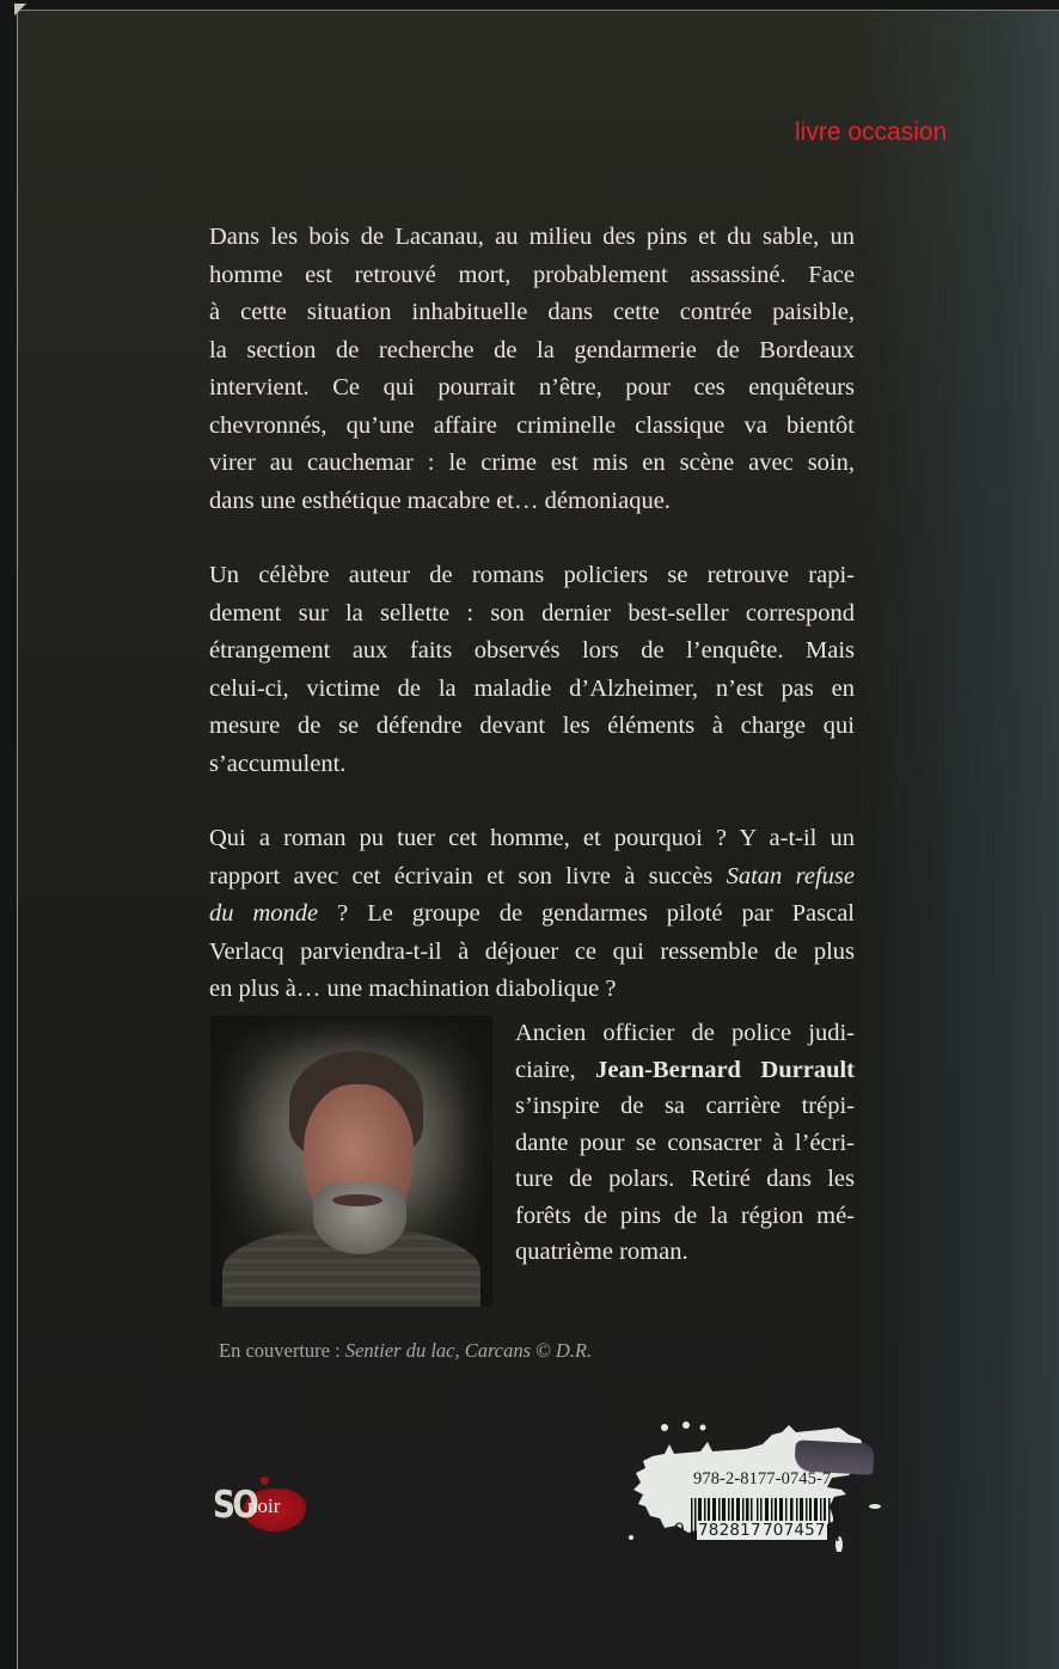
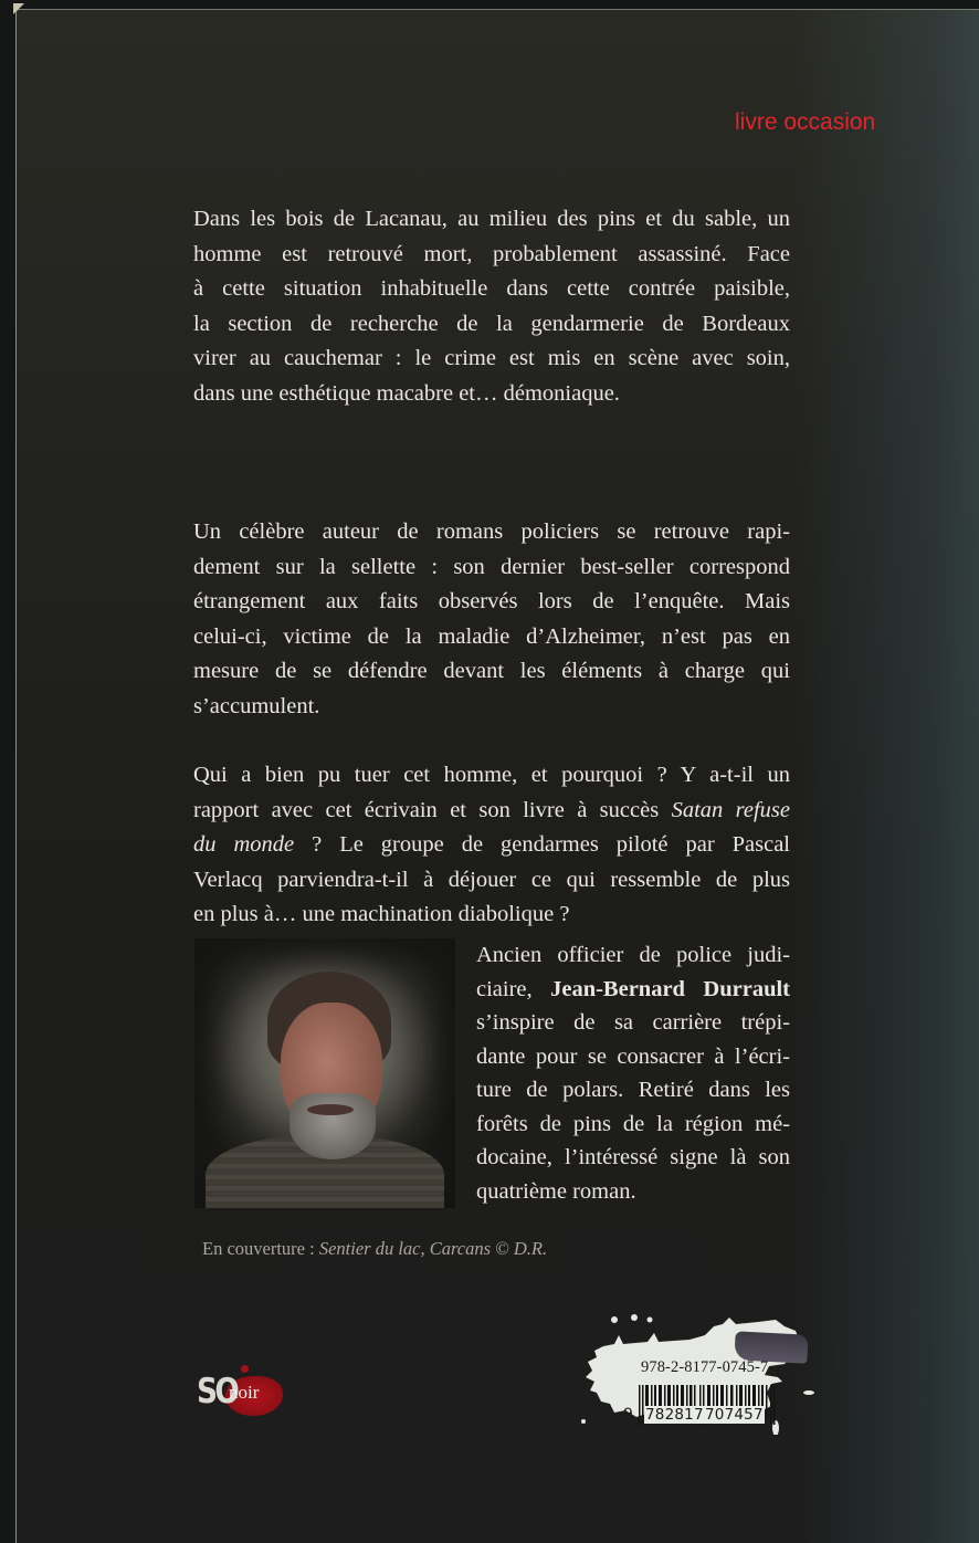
  livre occasion
  Dans les bois de Lacanau, au milieu des pins et du sable, un
  homme est retrouvé mort, probablement assassiné. Face
  à cette situation inhabituelle dans cette contrée paisible,
  la section de recherche de la gendarmerie de Bordeaux
- intervient. Ce qui pourrait n’être, pour ces enquêteurs
- chevronnés, qu’une affaire criminelle classique va bientôt
  virer au cauchemar : le crime est mis en scène avec soin,
  dans une esthétique macabre et… démoniaque.
  Un célèbre auteur de romans policiers se retrouve rapi-
  dement sur la sellette : son dernier best-seller correspond
  étrangement aux faits observés lors de l’enquête. Mais
  celui-ci, victime de la maladie d’Alzheimer, n’est pas en
  mesure de se défendre devant les éléments à charge qui
  s’accumulent.
- Qui a roman pu tuer cet homme, et pourquoi ? Y a-t-il un
+ Qui a bien pu tuer cet homme, et pourquoi ? Y a-t-il un
  rapport avec cet écrivain et son livre à succès Satan refuse
  du monde ? Le groupe de gendarmes piloté par Pascal
  Verlacq parviendra-t-il à déjouer ce qui ressemble de plus
  en plus à… une machination diabolique ?
  Ancien officier de police judi-
  ciaire, Jean-Bernard Durrault
  s’inspire de sa carrière trépi-
  dante pour se consacrer à l’écri-
  ture de polars. Retiré dans les
  forêts de pins de la région mé-
+ docaine, l’intéressé signe là son
  quatrième roman.
  En couverture : Sentier du lac, Carcans © D.R.
  SO
  noir
  978-2-8177-0745-7
  9
  782817
  707457
